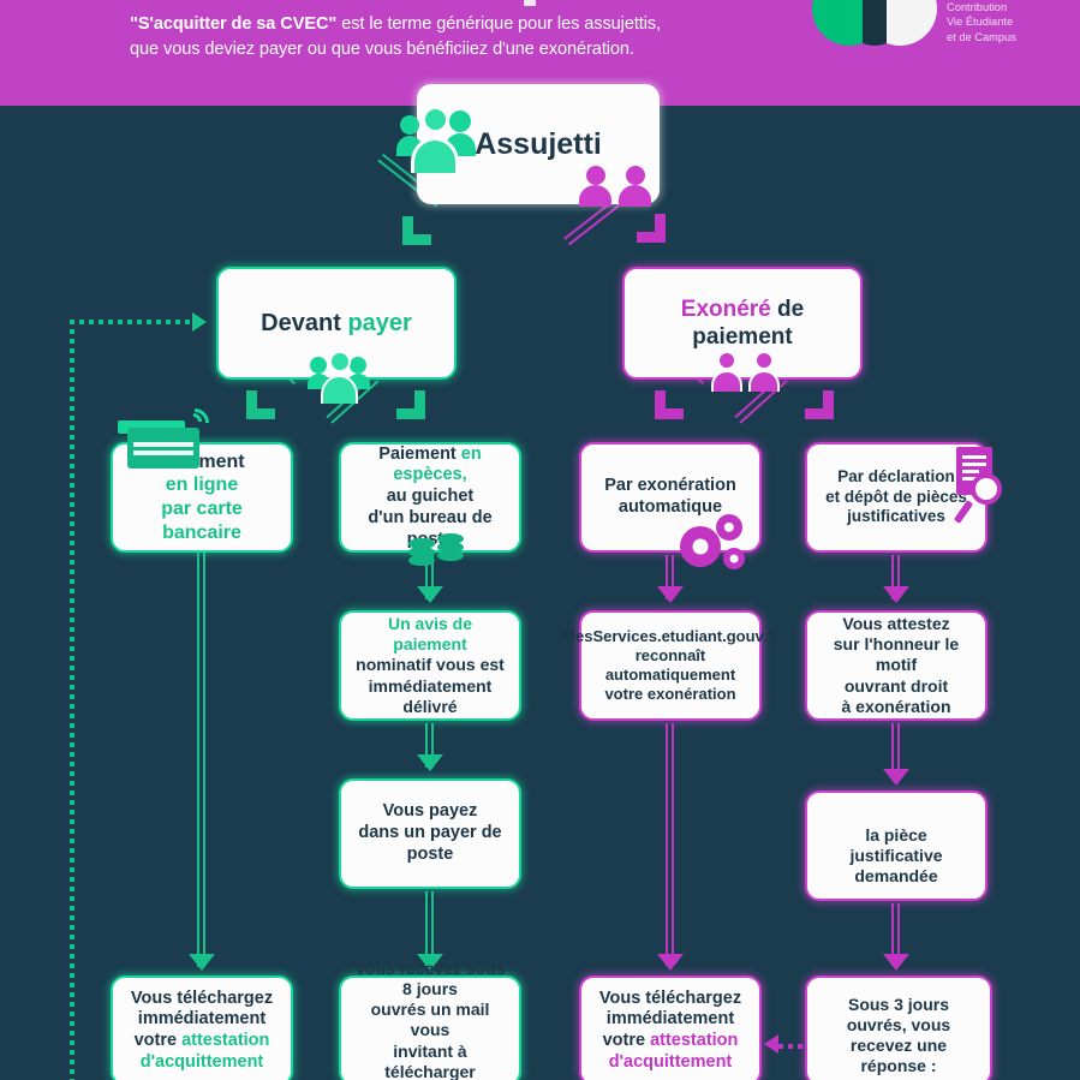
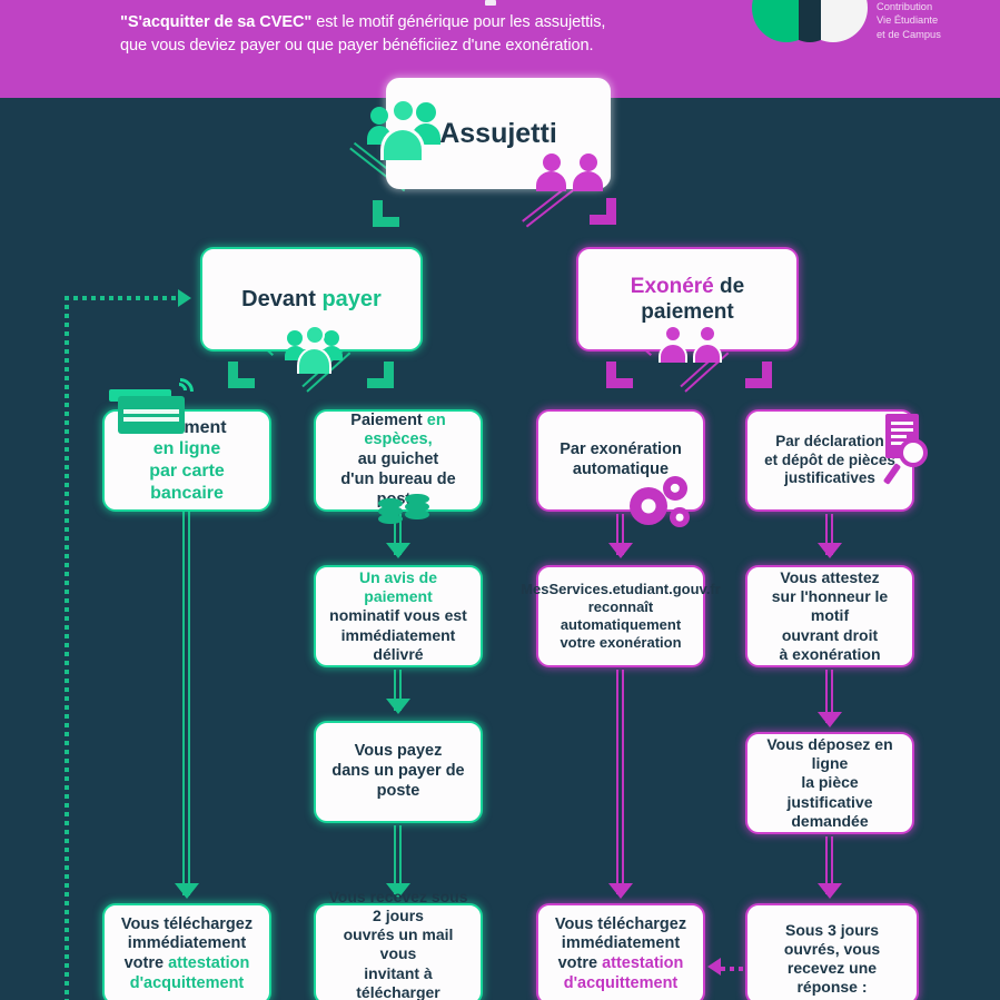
- "S'acquitter de sa CVEC" est le terme générique pour les assujettis,
+ "S'acquitter de sa CVEC" est le motif générique pour les assujettis,
- que vous deviez payer ou que vous bénéficiiez d'une exonération.
+ que vous deviez payer ou que payer bénéficiiez d'une exonération.
  Contribution
  Vie Étudiante
  et de Campus
  Assujetti
  Devant payer
  Exonéré de paiement
  en ligne
  par carte bancaire
  Vous téléchargez
  immédiatement
  votre attestation
  d'acquittement
  Paiement en espèces,
  au guichet
  d'un bureau de s
  Un avis de paiement
  nominatif vous est
  immédiatement délivré
  Vous payez
  dans un payer de poste
- Vous recevez sous 8 jours
+ Vous recevez sous 2 jours
  ouvrés un mail vous
  invitant à télécharger
  Par exonération
  automatique
  MesServices.etudiant.gouv.fr
  reconnaît
  automatiquement
  votre exonération
  Vous téléchargez
  immédiatement
  votre attestation
  d'acquittement
  Par déclaration
  et dépôt de pièces
  justificatives
  Vous attestez
  sur l'honneur le motif
  ouvrant droit
  à exonération
+ Vous déposez en ligne
  la pièce justificative
  demandée
  Sous 3 jours ouvrés, vous
  recevez une réponse :
